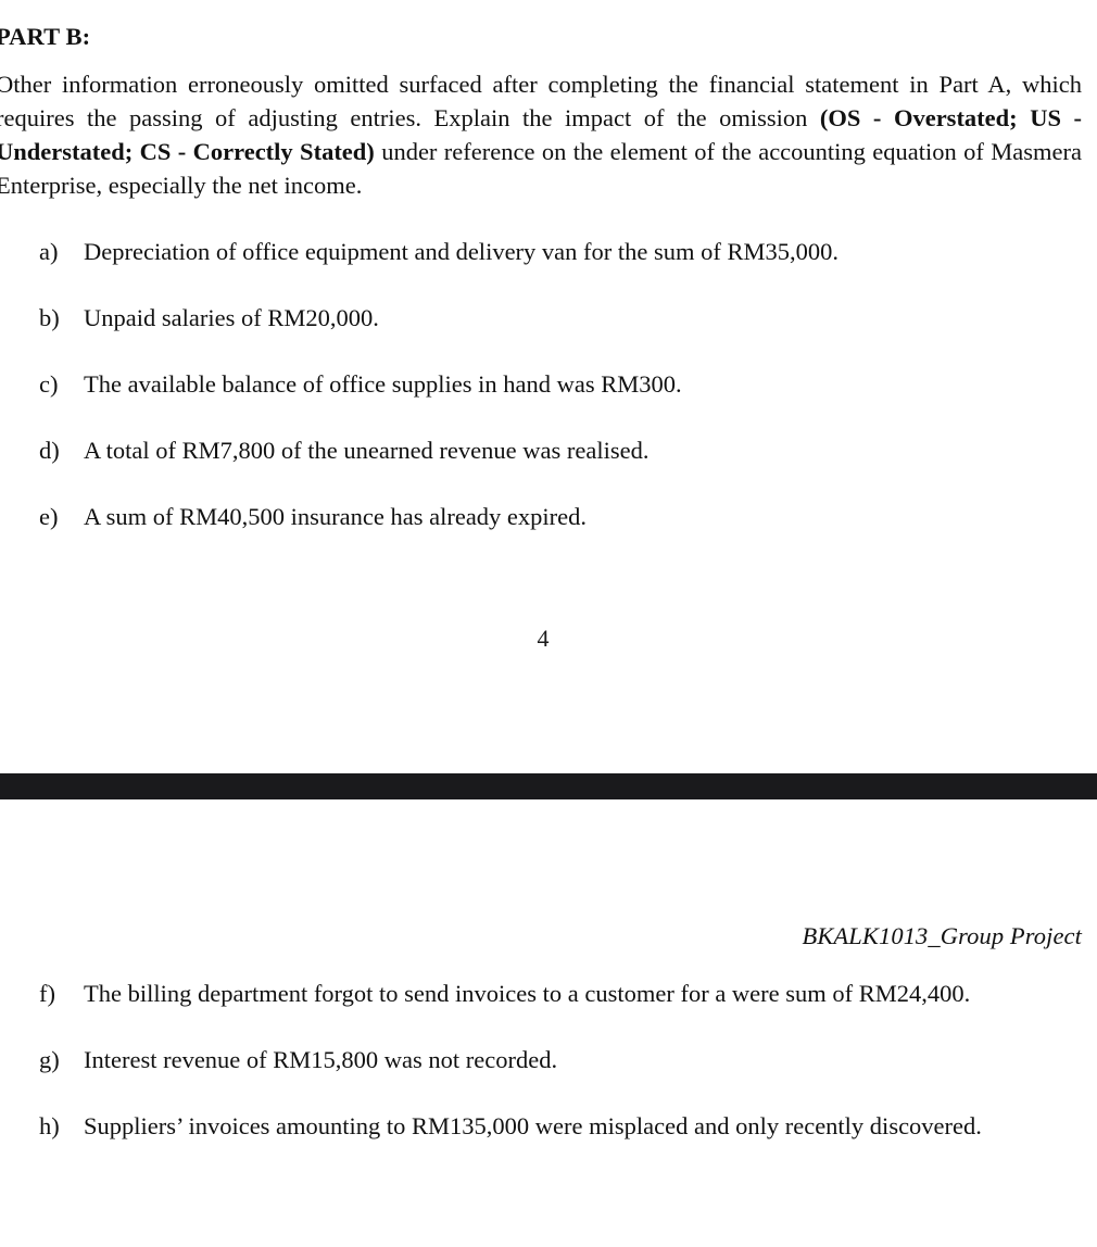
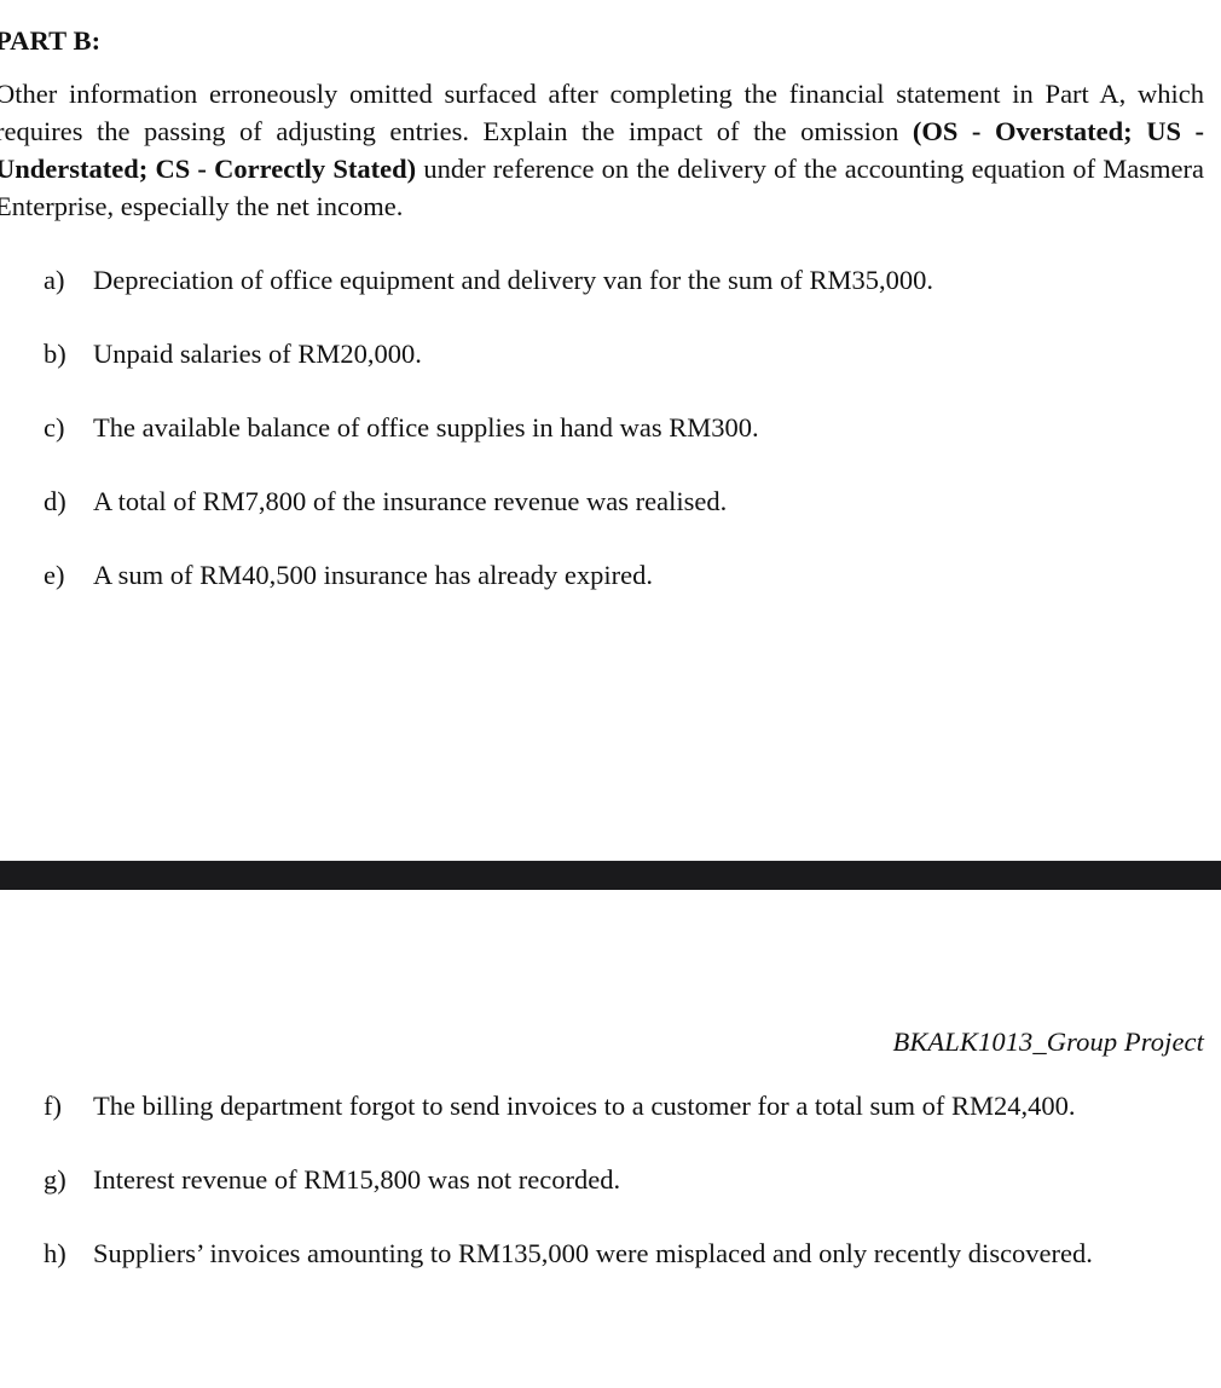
  PART B:
- Other information erroneously omitted surfaced after completing the financial statement in Part A, which equires the passing of adjusting entries. Explain the impact of the omission (OS - Overstated; US - Understated; CS - Correctly Stated) under reference on the element of the accounting equation of Masmera Enterprise, especially the net income.
+ Other information erroneously omitted surfaced after completing the financial statement in Part A, which equires the passing of adjusting entries. Explain the impact of the omission (OS - Overstated; US - Understated; CS - Correctly Stated) under reference on the delivery of the accounting equation of Masmera Enterprise, especially the net income.
  a)
  Depreciation of office equipment and delivery van for the sum of RM35,000.
  b)
  Unpaid salaries of RM20,000.
  c)
  The available balance of office supplies in hand was RM300.
  d)
- A total of RM7,800 of the unearned revenue was realised.
+ A total of RM7,800 of the insurance revenue was realised.
  e)
  A sum of RM40,500 insurance has already expired.
- 4
  BKALK1013_Group Project
  f)
- The billing department forgot to send invoices to a customer for a were sum of RM24,400.
+ The billing department forgot to send invoices to a customer for a total sum of RM24,400.
  g)
  Interest revenue of RM15,800 was not recorded.
  h)
  Suppliers’ invoices amounting to RM135,000 were misplaced and only recently discovered.
